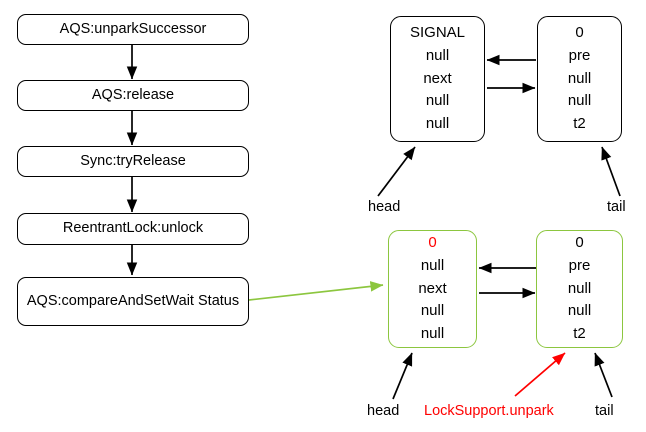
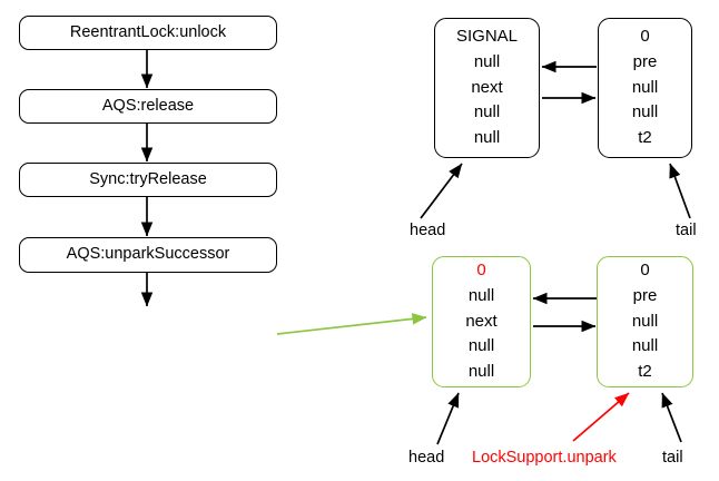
- AQS:unparkSuccessor
+ ReentrantLock:unlock
  AQS:release
  Sync:tryRelease
- ReentrantLock:unlock
+ AQS:unparkSuccessor
- AQS:compareAndSetWait Status
  SIGNAL
  null
  next
  null
  null
  0
  pre
  null
  null
  t2
  head
  tail
  0
  null
  next
  null
  null
  0
  pre
  null
  null
  t2
  head
  LockSupport.unpark
  tail
